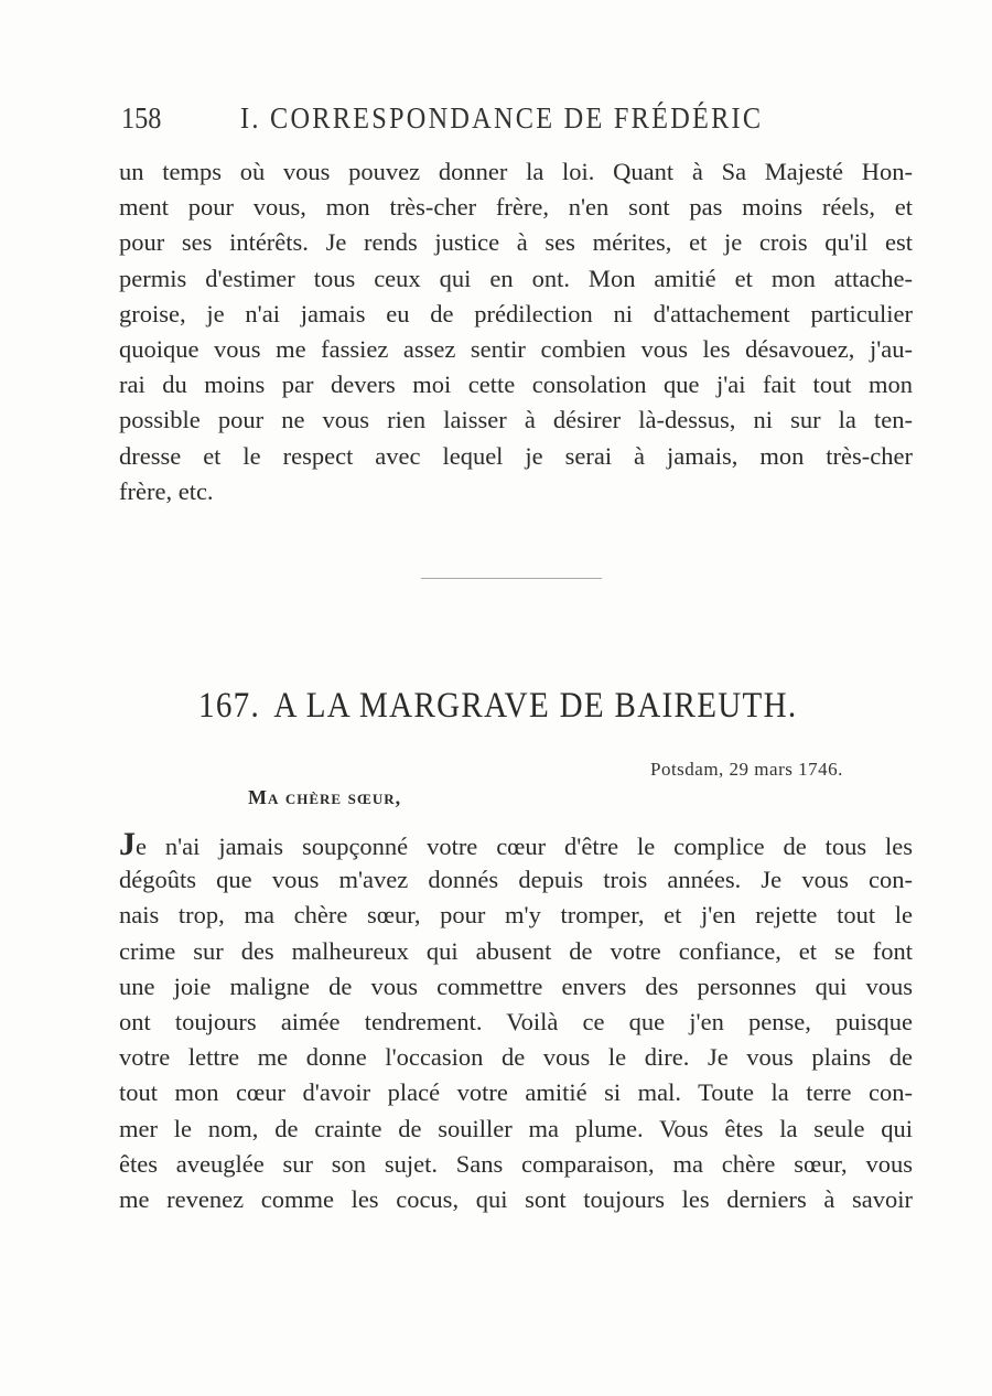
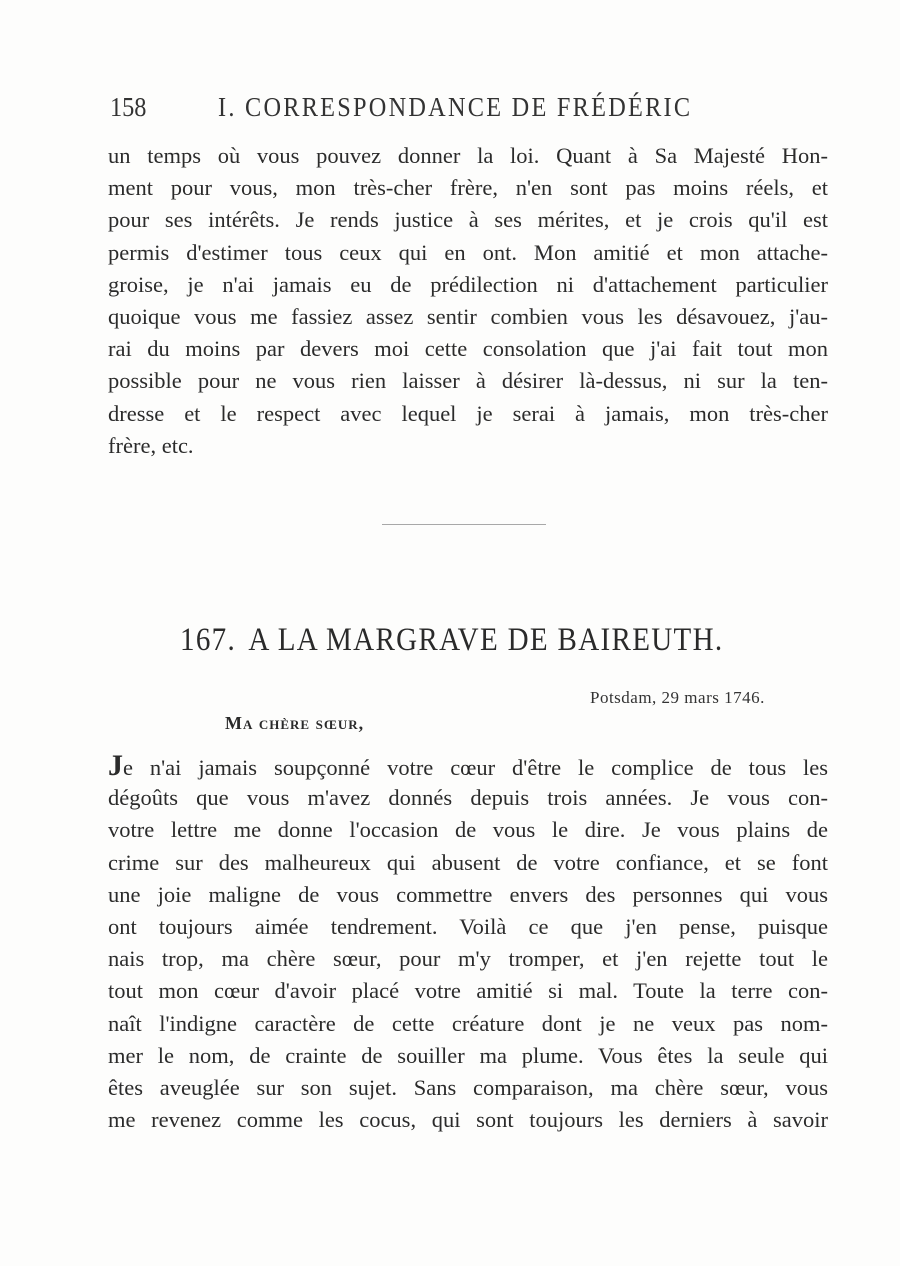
  158
  I. CORRESPONDANCE DE FRÉDÉRIC
  un temps où vous pouvez donner la loi. Quant à Sa Majesté Hon-
  ment pour vous, mon très-cher frère, n'en sont pas moins réels, et
  pour ses intérêts. Je rends justice à ses mérites, et je crois qu'il est
  permis d'estimer tous ceux qui en ont. Mon amitié et mon attache-
  groise, je n'ai jamais eu de prédilection ni d'attachement particulier
  quoique vous me fassiez assez sentir combien vous les désavouez, j'au-
  rai du moins par devers moi cette consolation que j'ai fait tout mon
  possible pour ne vous rien laisser à désirer là-dessus, ni sur la ten-
  dresse et le respect avec lequel je serai à jamais, mon très-cher
  frère, etc.
  167. A LA MARGRAVE DE BAIREUTH.
  Potsdam, 29 mars 1746.
  Ma chère sœur,
  Je n'ai jamais soupçonné votre cœur d'être le complice de tous les
  dégoûts que vous m'avez donnés depuis trois années. Je vous con-
- nais trop, ma chère sœur, pour m'y tromper, et j'en rejette tout le
+ votre lettre me donne l'occasion de vous le dire. Je vous plains de
  crime sur des malheureux qui abusent de votre confiance, et se font
  une joie maligne de vous commettre envers des personnes qui vous
  ont toujours aimée tendrement. Voilà ce que j'en pense, puisque
- votre lettre me donne l'occasion de vous le dire. Je vous plains de
+ nais trop, ma chère sœur, pour m'y tromper, et j'en rejette tout le
  tout mon cœur d'avoir placé votre amitié si mal. Toute la terre con-
+ naît l'indigne caractère de cette créature dont je ne veux pas nom-
  mer le nom, de crainte de souiller ma plume. Vous êtes la seule qui
  êtes aveuglée sur son sujet. Sans comparaison, ma chère sœur, vous
  me revenez comme les cocus, qui sont toujours les derniers à savoir
